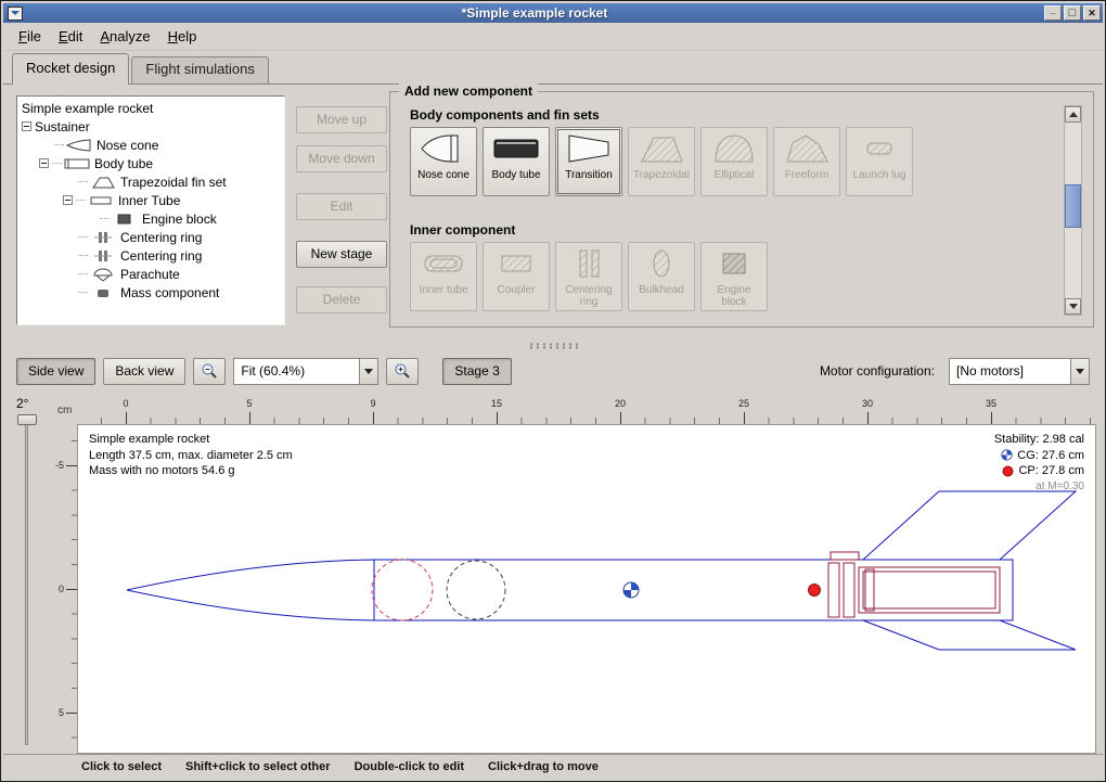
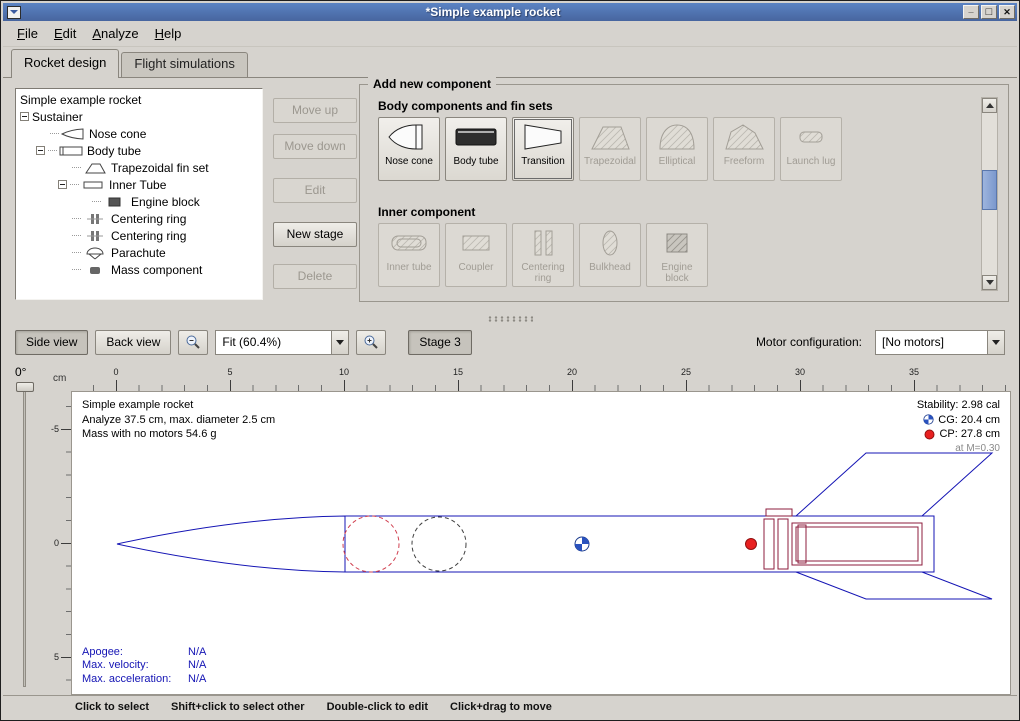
  *Simple example rocket
  File
  Edit
  Analyze
  Help
  Rocket design
  Flight simulations
  Simple example rocket
  Sustainer
  Nose cone
  Body tube
  Trapezoidal fin set
  Inner Tube
  Engine block
  Centering ring
  Centering ring
  Parachute
  Mass component
  Move up
  Move down
  Edit
  New stage
  Delete
  Add new component
  Body components and fin sets
  Nose cone
  Body tube
  Transition
  Trapezoidal
  Elliptical
  Freeform
  Launch lug
  Inner component
  Inner tube
  Coupler
  Centering ring
  Bulkhead
  Engine block
  Side view
  Back view
  Fit (60.4%)
  Stage 3
  Motor configuration:
  [No motors]
- 2°
+ 0°
  cm
  0
  5
- 9
+ 10
  15
  20
  25
  30
  35
  -5
  0
  5
  Simple example rocket
- Length 37.5 cm, max. diameter 2.5 cm
+ Analyze 37.5 cm, max. diameter 2.5 cm
  Mass with no motors 54.6 g
  Stability: 2.98 cal
- CG: 27.6 cm
+ CG: 20.4 cm
  CP: 27.8 cm
  at M=0.30
+ Apogee: N/A
+ Max. velocity: N/A
+ Max. acceleration: N/A
  Click to select
  Shift+click to select other
  Double-click to edit
  Click+drag to move
